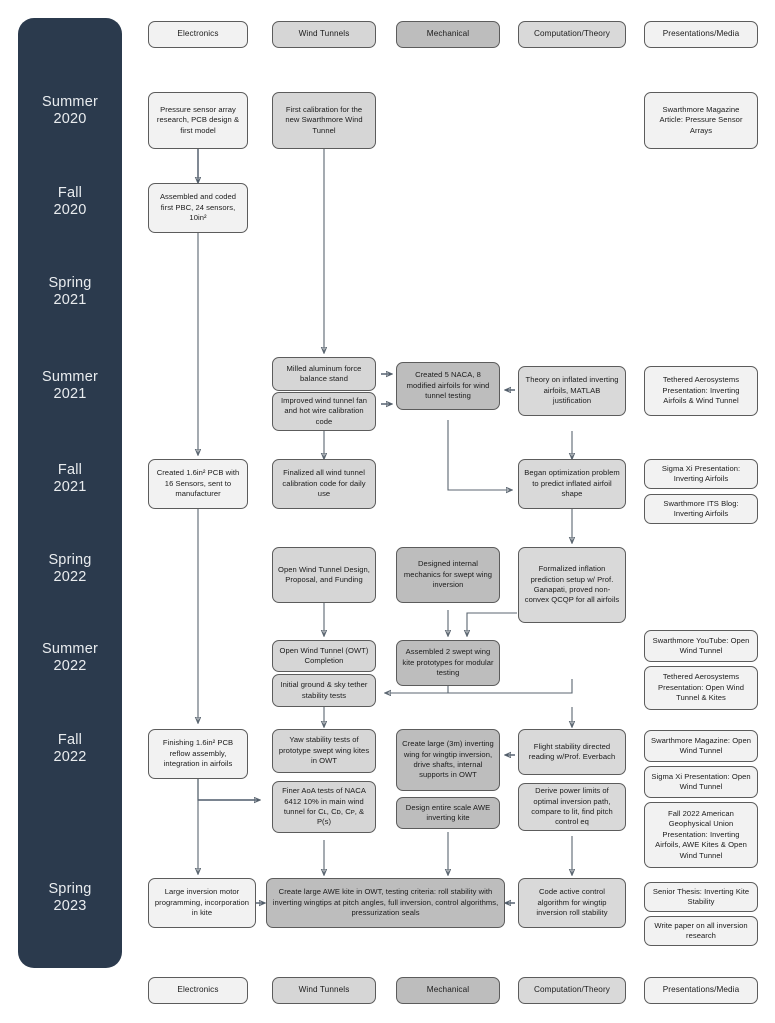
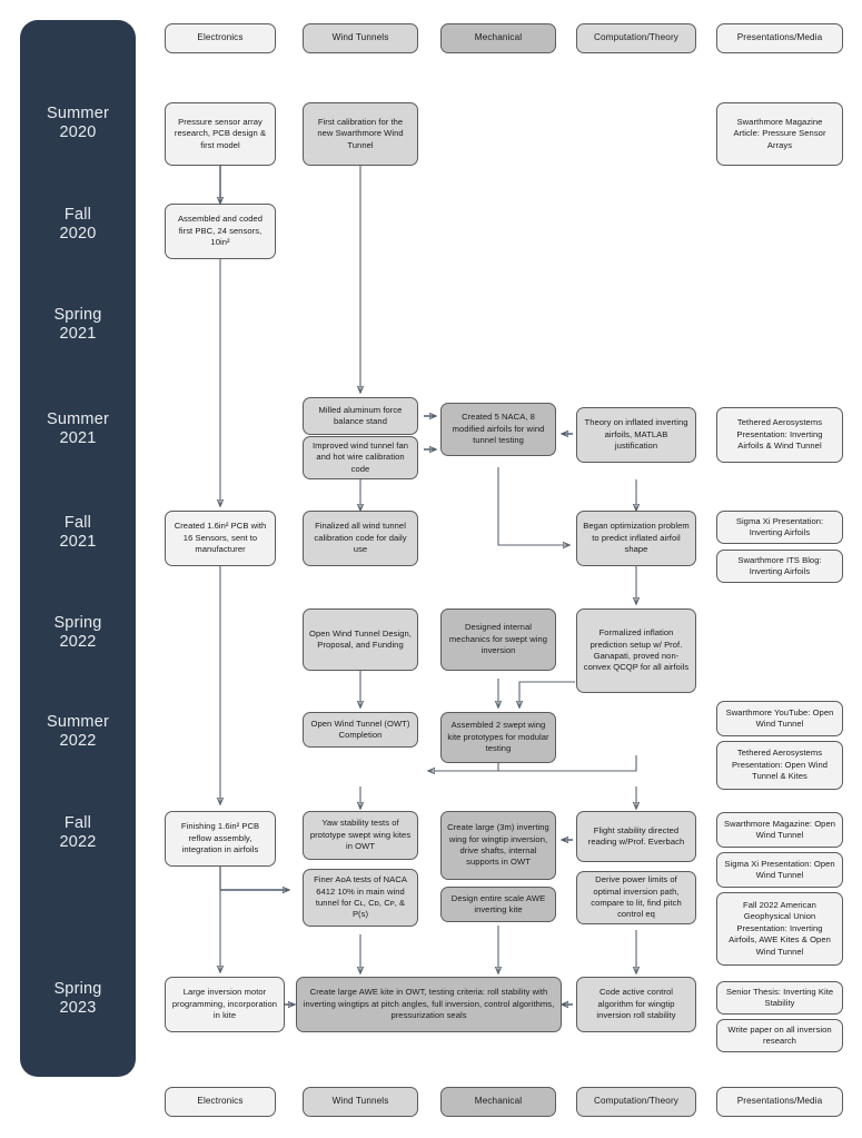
  Summer
  2020
  Fall
  2020
  Spring
  2021
  Summer
  2021
  Fall
  2021
  Spring
  2022
  Summer
  2022
  Fall
  2022
  Spring
  2023
  Electronics
  Wind Tunnels
  Mechanical
  Computation/Theory
  Presentations/Media
  Pressure sensor array research, PCB design & first model
  First calibration for the new Swarthmore Wind Tunnel
  Swarthmore Magazine Article: Pressure Sensor Arrays
  Assembled and coded first PBC, 24 sensors, 10in²
  Milled aluminum force balance stand
  Improved wind tunnel fan and hot wire calibration code
  Created 5 NACA, 8 modified airfoils for wind tunnel testing
  Theory on inflated inverting airfoils, MATLAB justification
  Tethered Aerosystems Presentation: Inverting Airfoils & Wind Tunnel
  Created 1.6in² PCB with 16 Sensors, sent to manufacturer
  Finalized all wind tunnel calibration code for daily use
  Began optimization problem to predict inflated airfoil shape
  Sigma Xi Presentation: Inverting Airfoils
  Swarthmore ITS Blog: Inverting Airfoils
  Open Wind Tunnel Design, Proposal, and Funding
  Designed internal mechanics for swept wing inversion
  Formalized inflation prediction setup w/ Prof. Ganapati, proved non-convex QCQP for all airfoils
  Open Wind Tunnel (OWT) Completion
- Initial ground & sky tether stability tests
  Assembled 2 swept wing kite prototypes for modular testing
  Swarthmore YouTube: Open Wind Tunnel
  Tethered Aerosystems Presentation: Open Wind Tunnel & Kites
  Finishing 1.6in² PCB reflow assembly, integration in airfoils
  Yaw stability tests of prototype swept wing kites in OWT
  Finer AoA tests of NACA 6412 10% in main wind tunnel for Cʟ, Cᴅ, Cᴘ, & P(s)
  Create large (3m) inverting wing for wingtip inversion, drive shafts, internal supports in OWT
  Design entire scale AWE inverting kite
  Flight stability directed reading w/Prof. Everbach
  Derive power limits of optimal inversion path, compare to lit, find pitch control eq
  Swarthmore Magazine: Open Wind Tunnel
  Sigma Xi Presentation: Open Wind Tunnel
  Fall 2022 American Geophysical Union Presentation: Inverting Airfoils, AWE Kites & Open Wind Tunnel
  Large inversion motor programming, incorporation in kite
  Create large AWE kite in OWT, testing criteria: roll stability with inverting wingtips at pitch angles, full inversion, control algorithms, pressurization seals
  Code active control algorithm for wingtip inversion roll stability
  Senior Thesis: Inverting Kite Stability
  Write paper on all inversion research
  Electronics
  Wind Tunnels
  Mechanical
  Computation/Theory
  Presentations/Media
